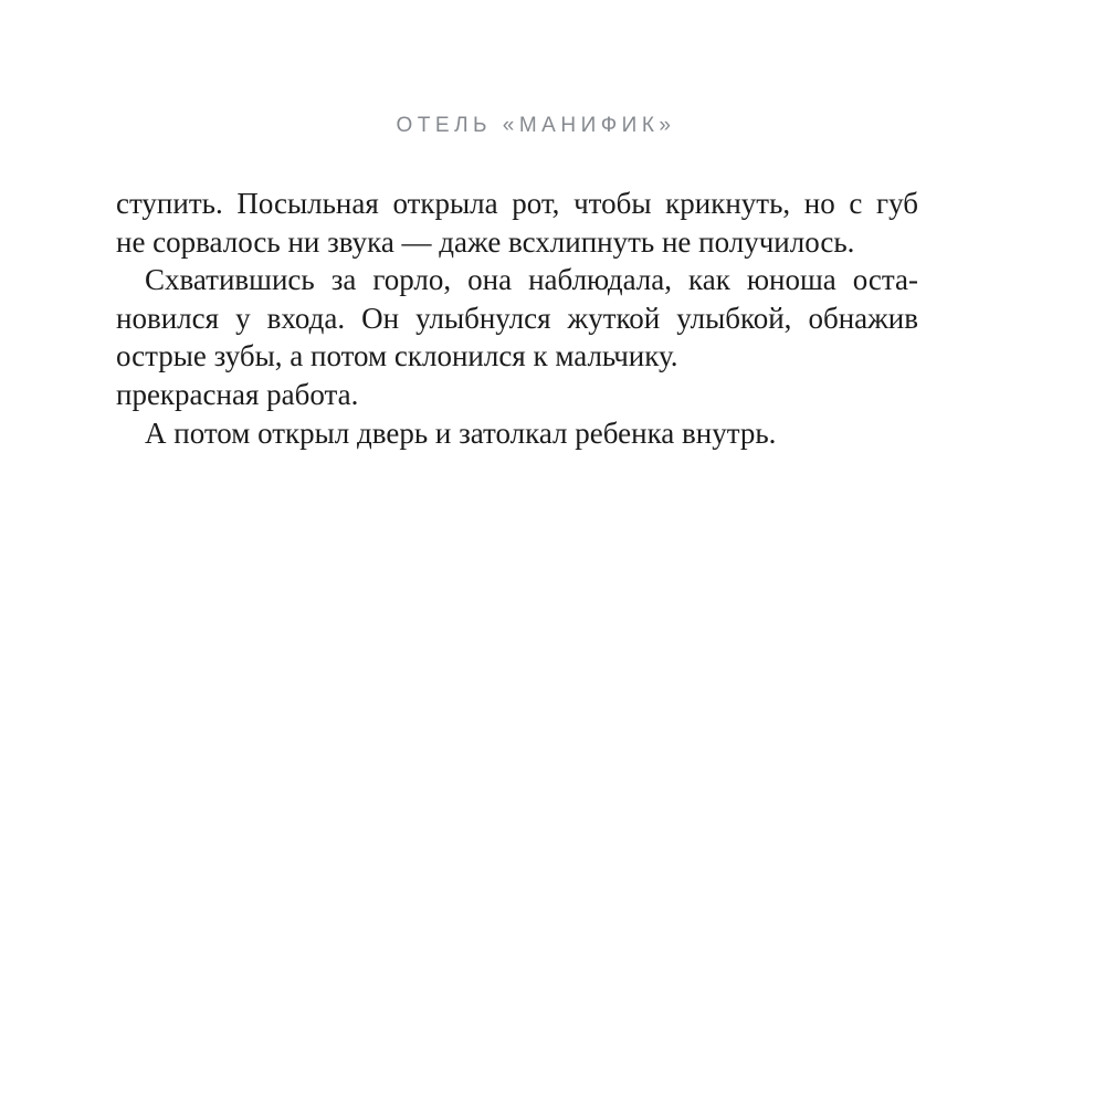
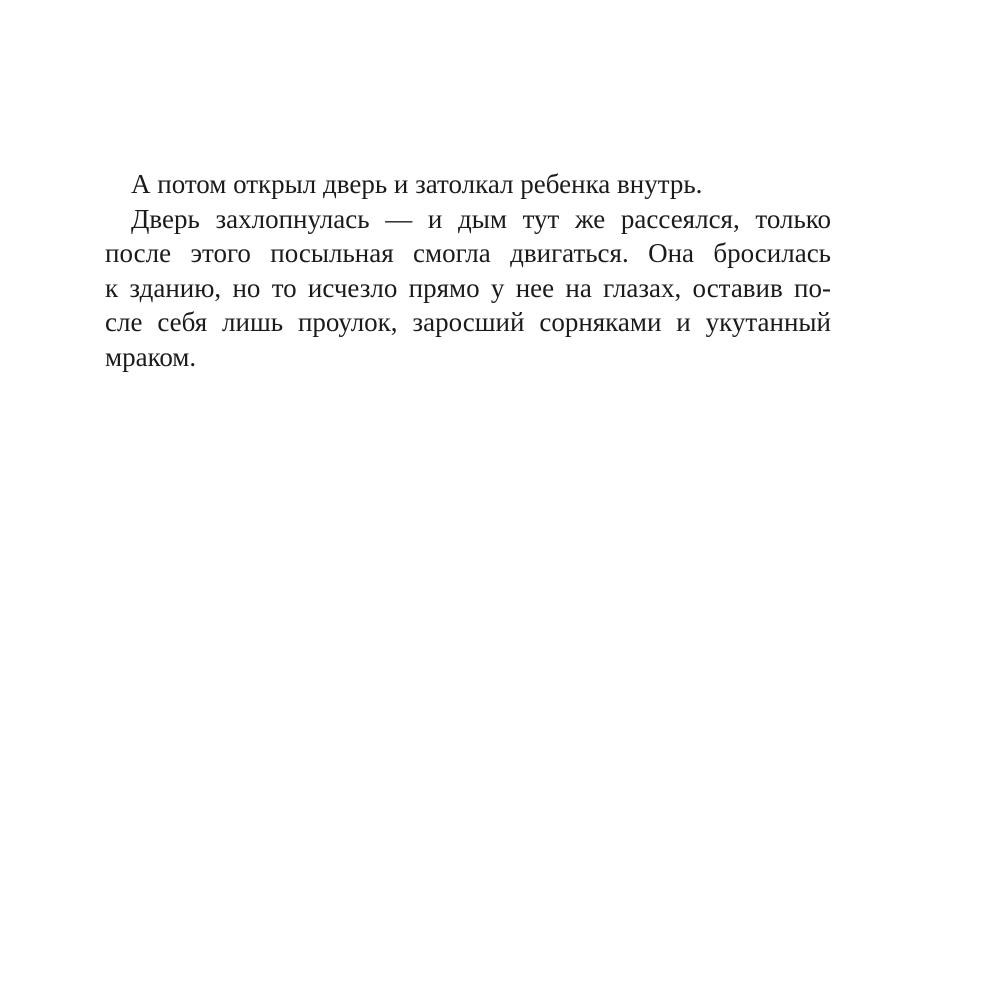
- ОТЕЛЬ «МАНИФИК»
- ступить. Посыльная открыла рот, чтобы крикнуть, но с губ
- не сорвалось ни звука — даже всхлипнуть не получилось.
- Схватившись за горло, она наблюдала, как юноша оста-
- новился у входа. Он улыбнулся жуткой улыбкой, обнажив
- острые зубы, а потом склонился к мальчику.
- прекрасная работа.
  А потом открыл дверь и затолкал ребенка внутрь.
+ Дверь захлопнулась — и дым тут же рассеялся, только
+ после этого посыльная смогла двигаться. Она бросилась
+ к зданию, но то исчезло прямо у нее на глазах, оставив по-
+ сле себя лишь проулок, заросший сорняками и укутанный
+ мраком.
